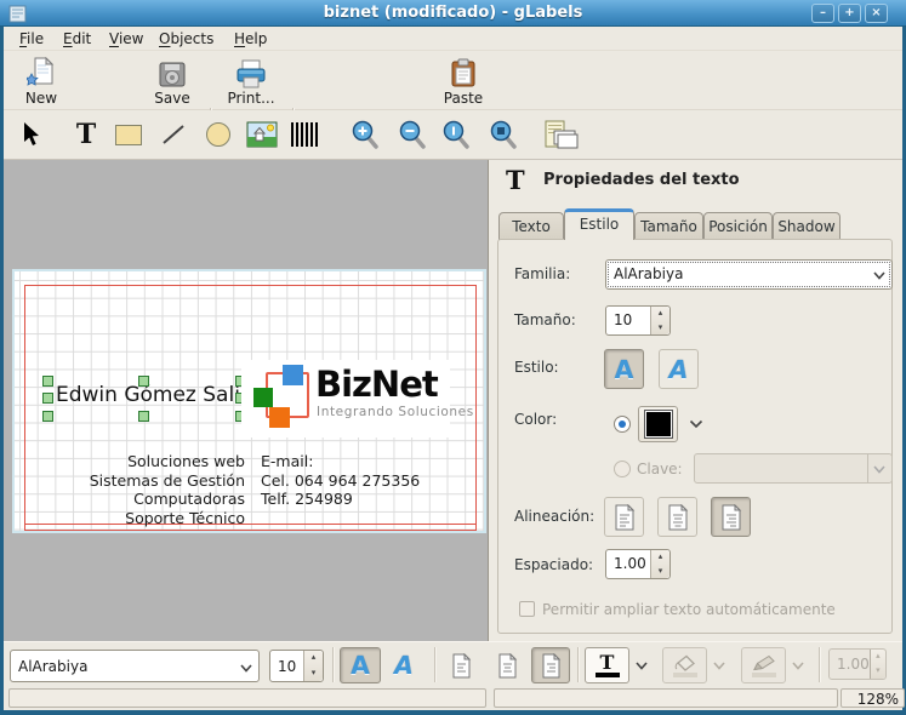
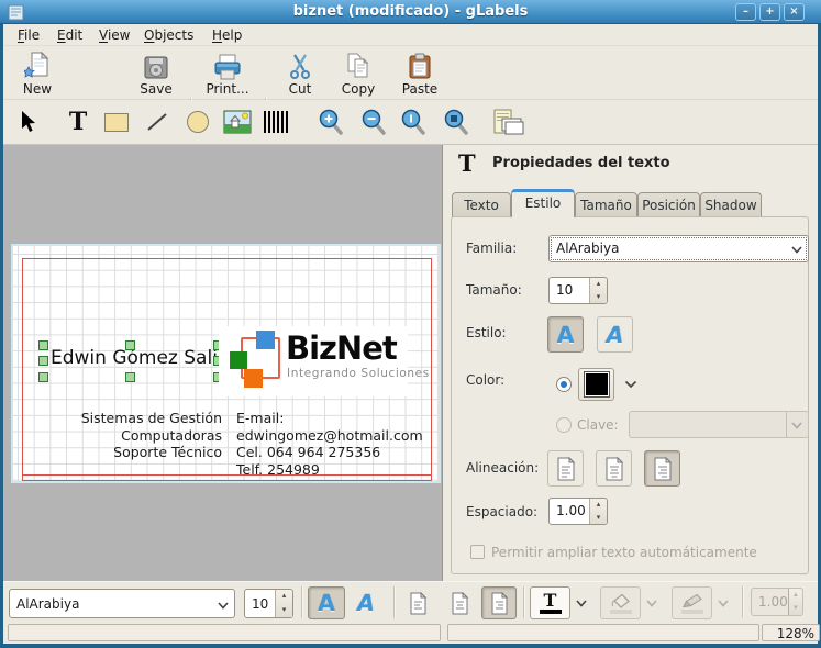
  biznet (modificado) - gLabels
  –
  +
  ×
  File
  Edit
  View
  Objects
  Help
  New
  Save
  Print...
+ Cut
+ Copy
  Paste
  T
  Edwin Gómez Sal
  BizNet
  Integrando Soluciones
- Soluciones web
  Sistemas de Gestión
  Computadoras
  Soporte Técnico
  E-mail:
+ edwingomez@hotmail.com
  Cel. 064 964 275356
  Telf. 254989
  T
  Propiedades del texto
  Texto
  Estilo
  Tamaño
  Posición
  Shadow
  Familia:
  AlArabiya
  Tamaño:
  10
  ▴
  ▾
  Estilo:
  A
  A
  Color:
  Clave:
  Alineación:
  Espaciado:
  1.00
  ▴
  ▾
  Permitir ampliar texto automáticamente
  AlArabiya
  10
  ▴
  ▾
  A
  A
  T
  1.00
  ▴
  ▾
  128%
